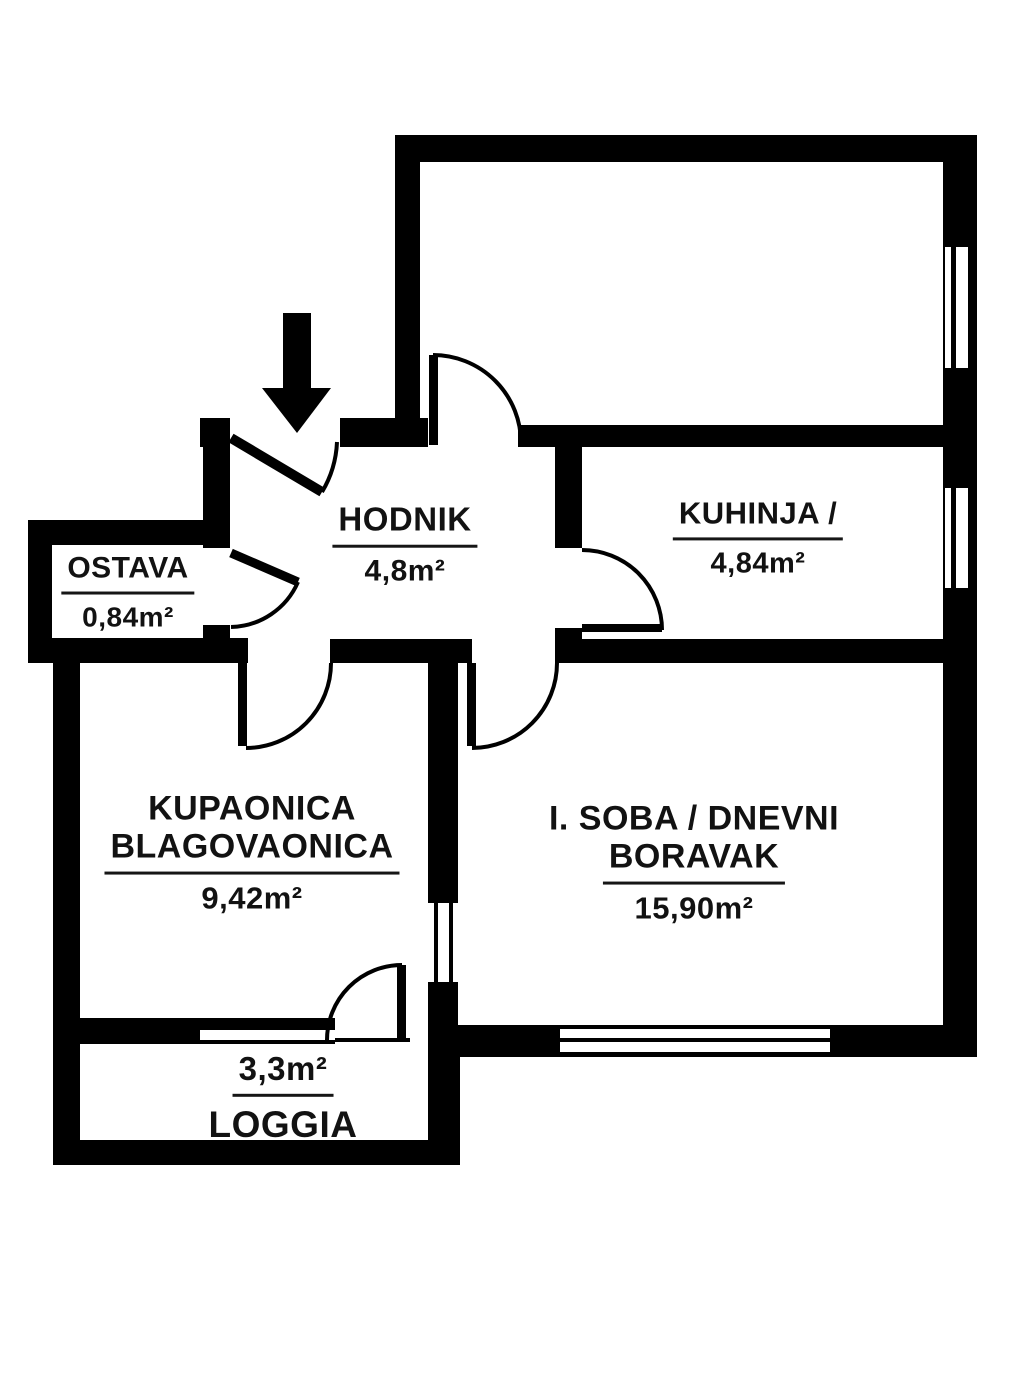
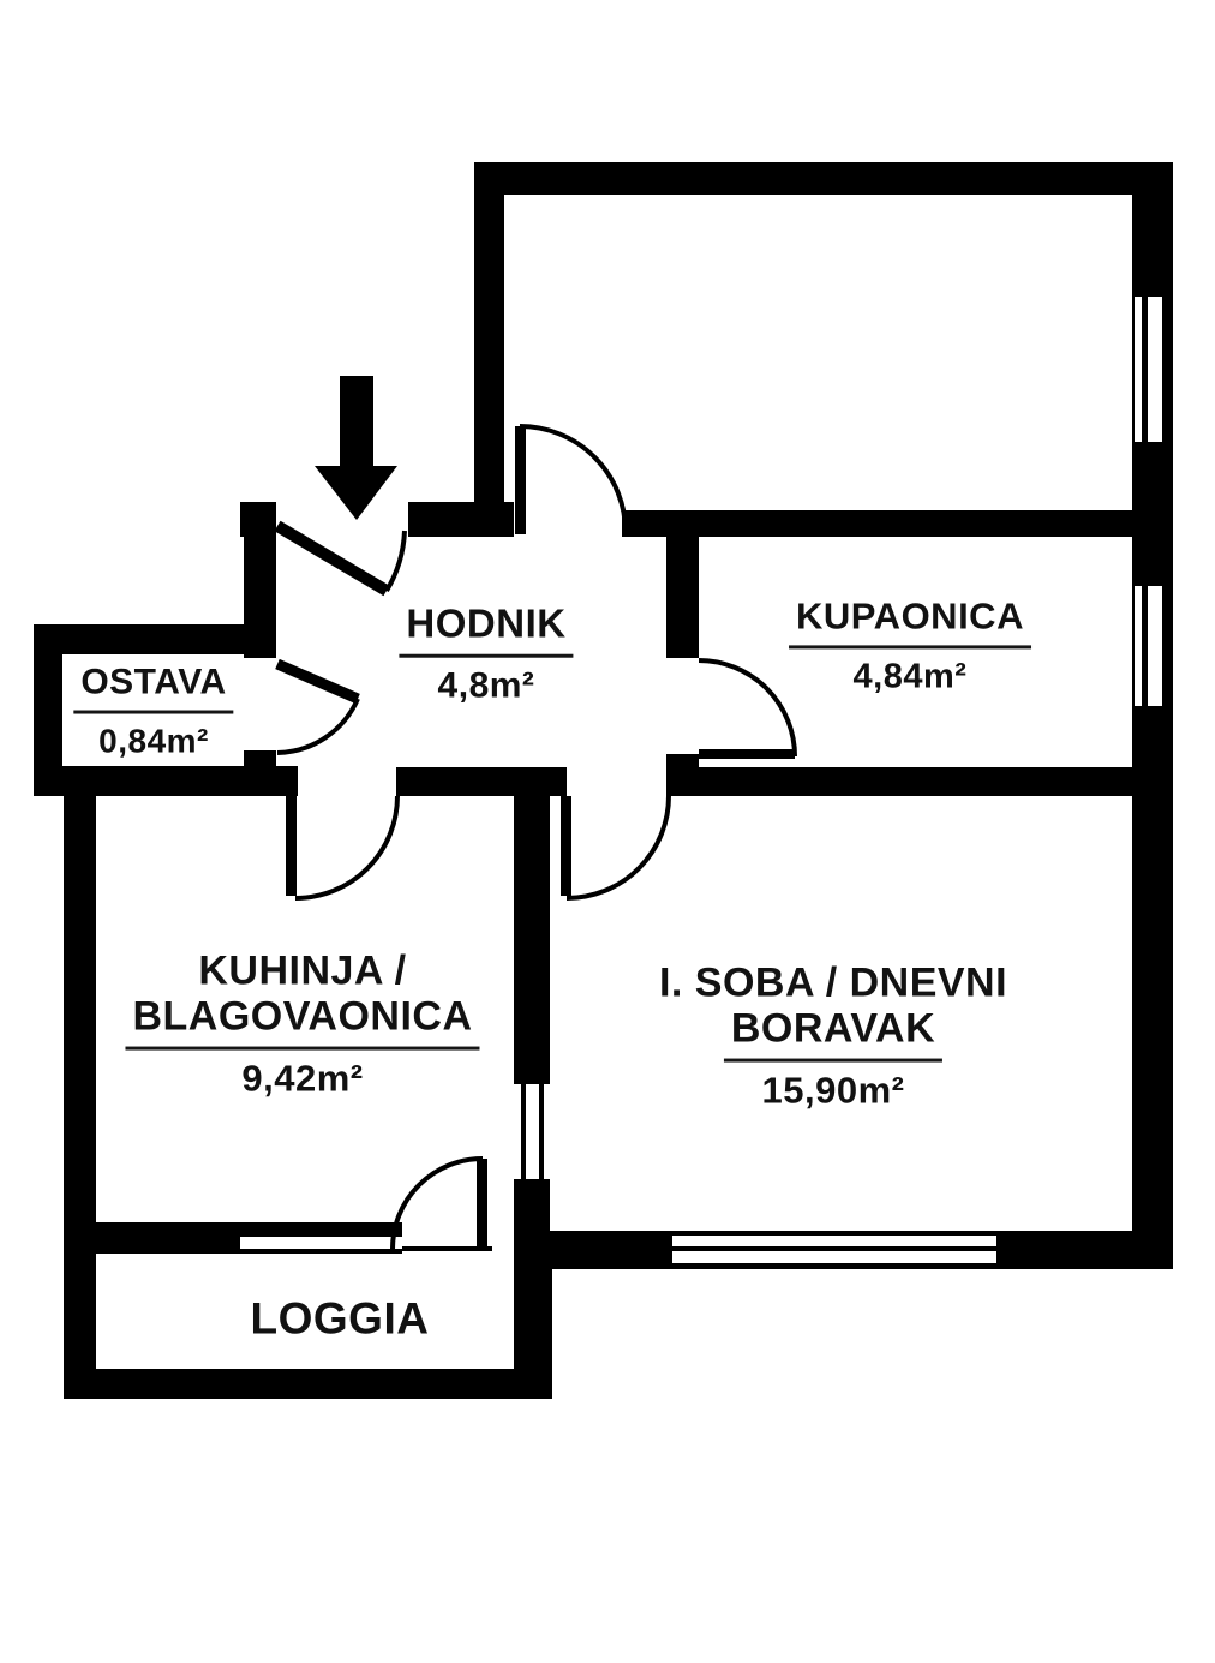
- KUHINJA /
+ KUPAONICA
  4,84m²
  HODNIK
  4,8m²
  OSTAVA
  0,84m²
- KUPAONICA
+ KUHINJA /
  BLAGOVAONICA
  9,42m²
  I. SOBA / DNEVNI
  BORAVAK
  15,90m²
- 3,3m²
  LOGGIA
